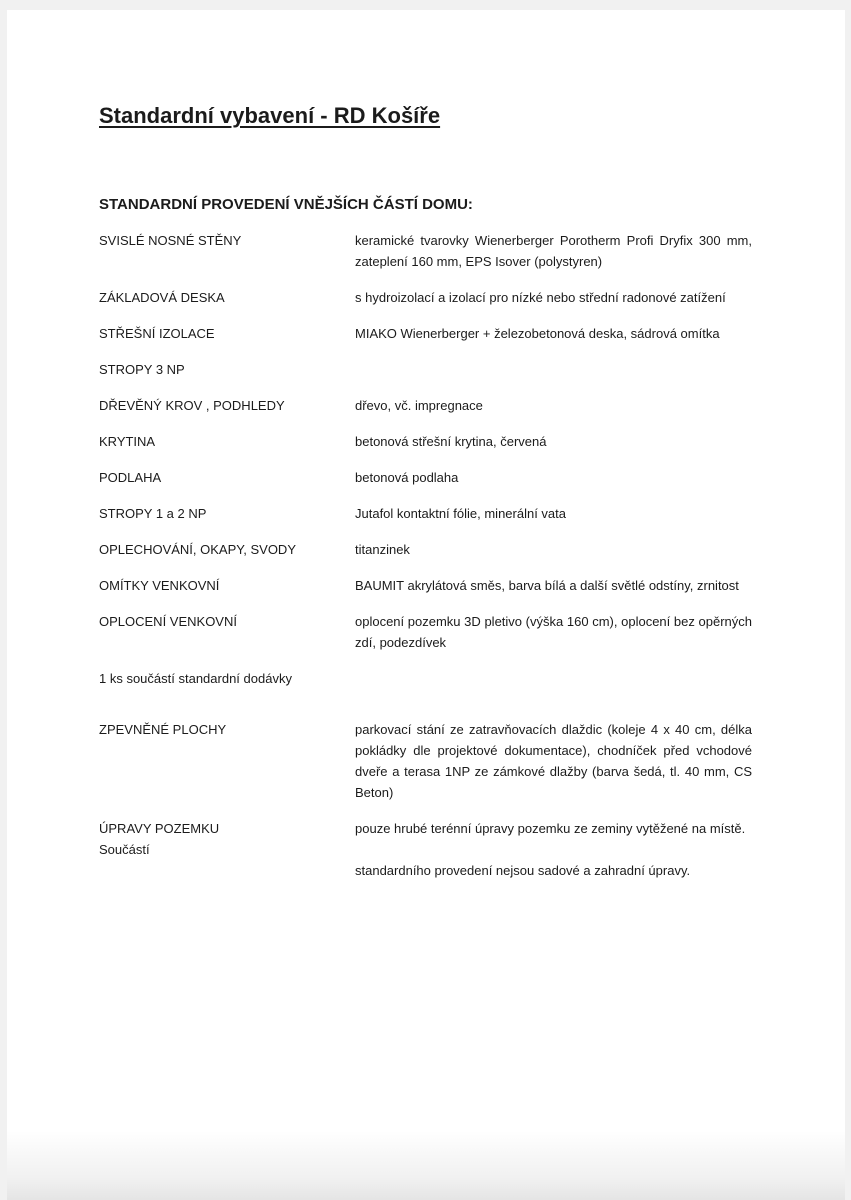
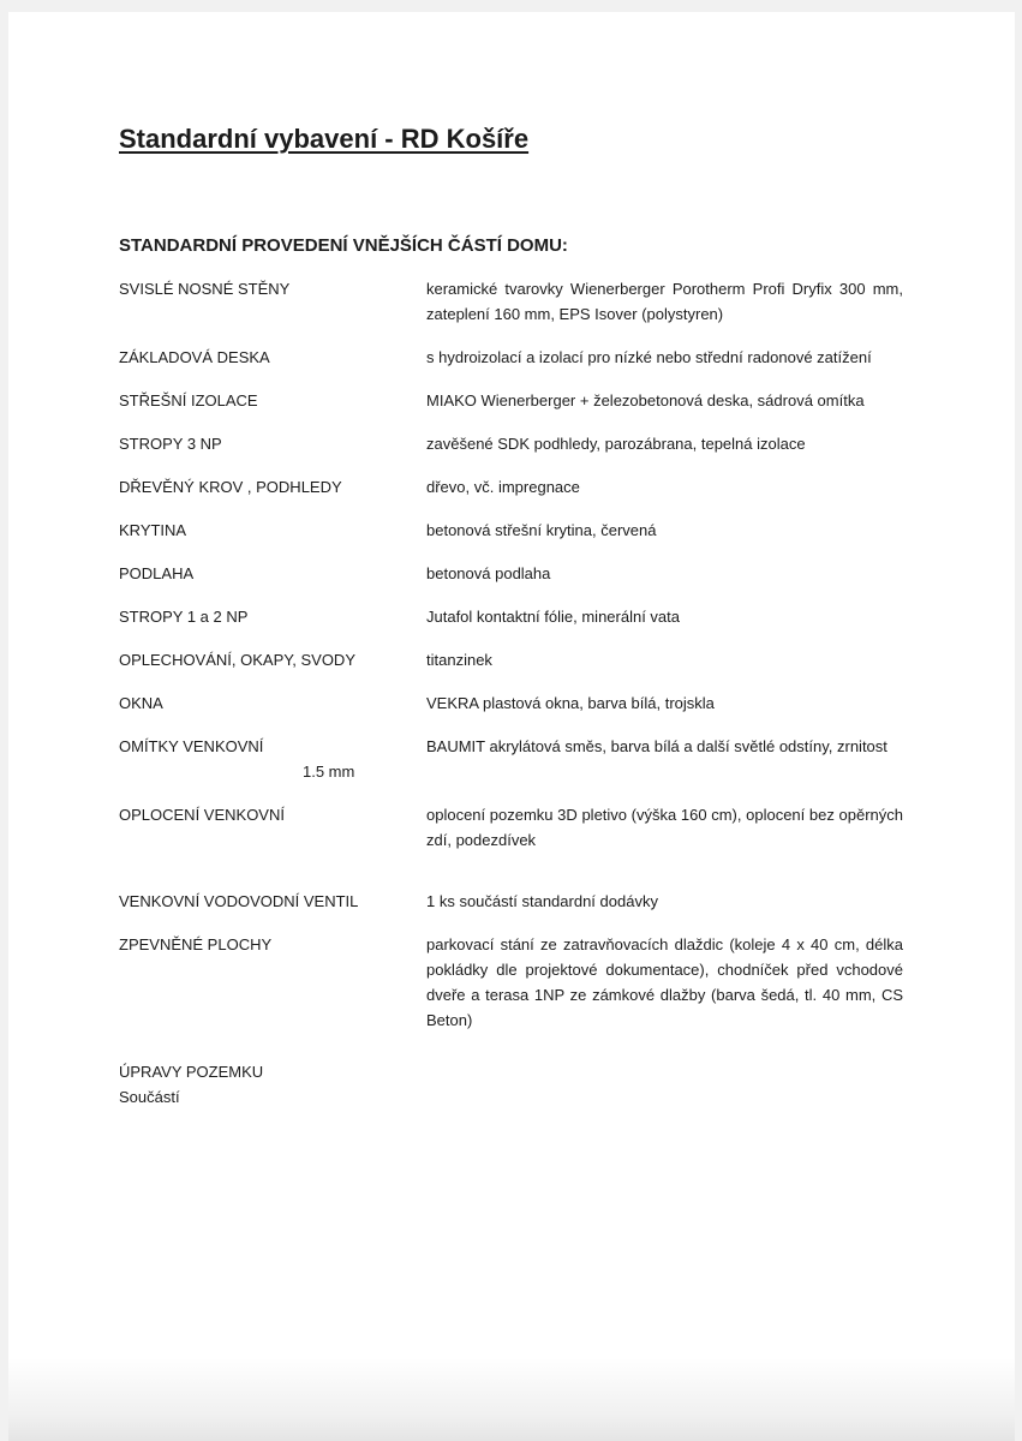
  Standardní vybavení - RD Košíře
  STANDARDNÍ PROVEDENÍ VNĚJŠÍCH ČÁSTÍ DOMU:
  SVISLÉ NOSNÉ STĚNY
  keramické tvarovky Wienerberger Porotherm Profi Dryfix 300 mm, zateplení 160 mm, EPS Isover (polystyren)
  ZÁKLADOVÁ DESKA
  s hydroizolací a izolací pro nízké nebo střední radonové zatížení
  STŘEŠNÍ IZOLACE
  MIAKO Wienerberger + železobetonová deska, sádrová omítka
  STROPY 3 NP
+ zavěšené SDK podhledy, parozábrana, tepelná izolace
  DŘEVĚNÝ KROV , PODHLEDY
  dřevo, vč. impregnace
  KRYTINA
  betonová střešní krytina, červená
  PODLAHA
  betonová podlaha
  STROPY 1 a 2 NP
  Jutafol kontaktní fólie, minerální vata
  OPLECHOVÁNÍ, OKAPY, SVODY
  titanzinek
+ OKNA
+ VEKRA plastová okna, barva bílá, trojskla
  OMÍTKY VENKOVNÍ
+ 1.5 mm
  BAUMIT akrylátová směs, barva bílá a další světlé odstíny, zrnitost
  OPLOCENÍ VENKOVNÍ
  oplocení pozemku 3D pletivo (výška 160 cm), oplocení bez opěrných zdí, podezdívek
+ VENKOVNÍ VODOVODNÍ VENTIL
  1 ks součástí standardní dodávky
  ZPEVNĚNÉ PLOCHY
  parkovací stání ze zatravňovacích dlaždic (koleje 4 x 40 cm, délka pokládky dle projektové dokumentace), chodníček před vchodové dveře a terasa 1NP ze zámkové dlažby (barva šedá, tl. 40 mm, CS Beton)
  ÚPRAVY POZEMKU
  Součástí
- pouze hrubé terénní úpravy pozemku ze zeminy vytěžené na místě.
- standardního provedení nejsou sadové a zahradní úpravy.
